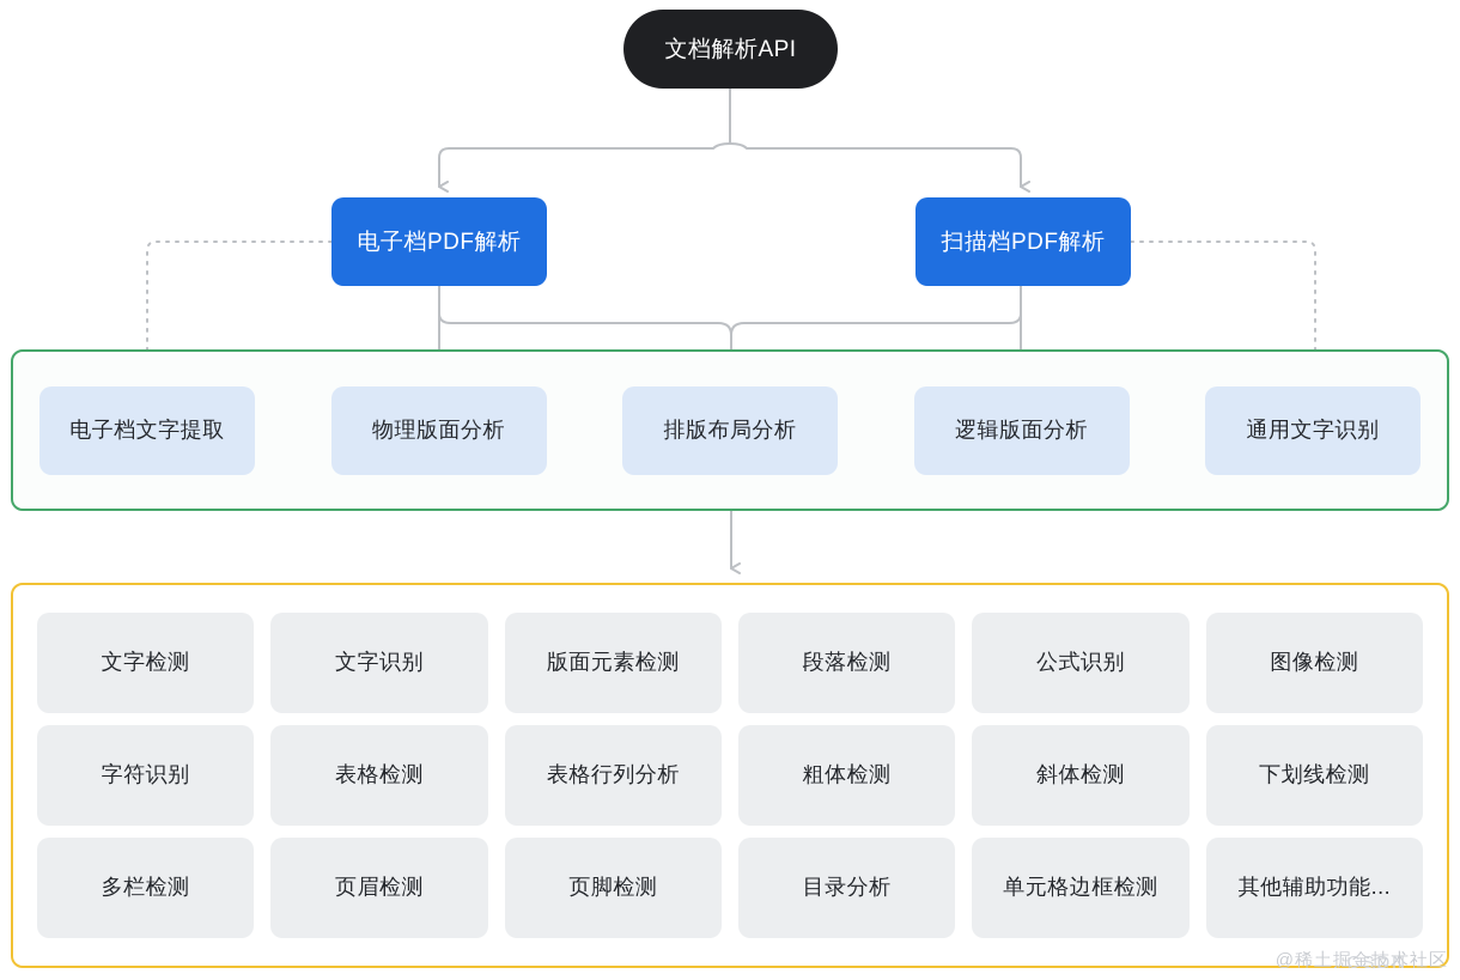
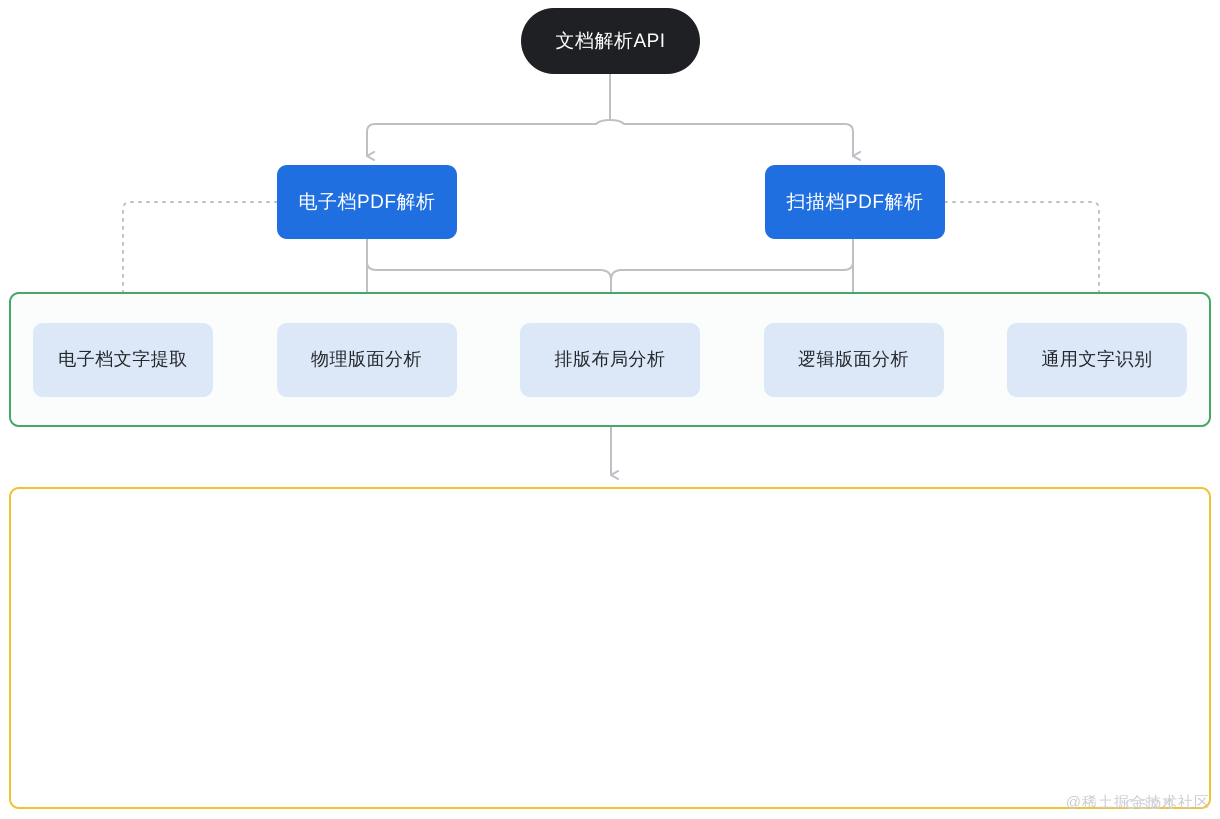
  文档解析API
  电子档PDF解析
  扫描档PDF解析
  电子档文字提取
  物理版面分析
  排版布局分析
  逻辑版面分析
  通用文字识别
- 文字检测
- 文字识别
- 版面元素检测
- 段落检测
- 公式识别
- 图像检测
- 字符识别
- 表格检测
- 表格行列分析
- 粗体检测
- 斜体检测
- 下划线检测
- 多栏检测
- 页眉检测
- 页脚检测
- 目录分析
- 单元格边框检测
- 其他辅助功能...
  CSDN
  @稀土掘金技术社区
